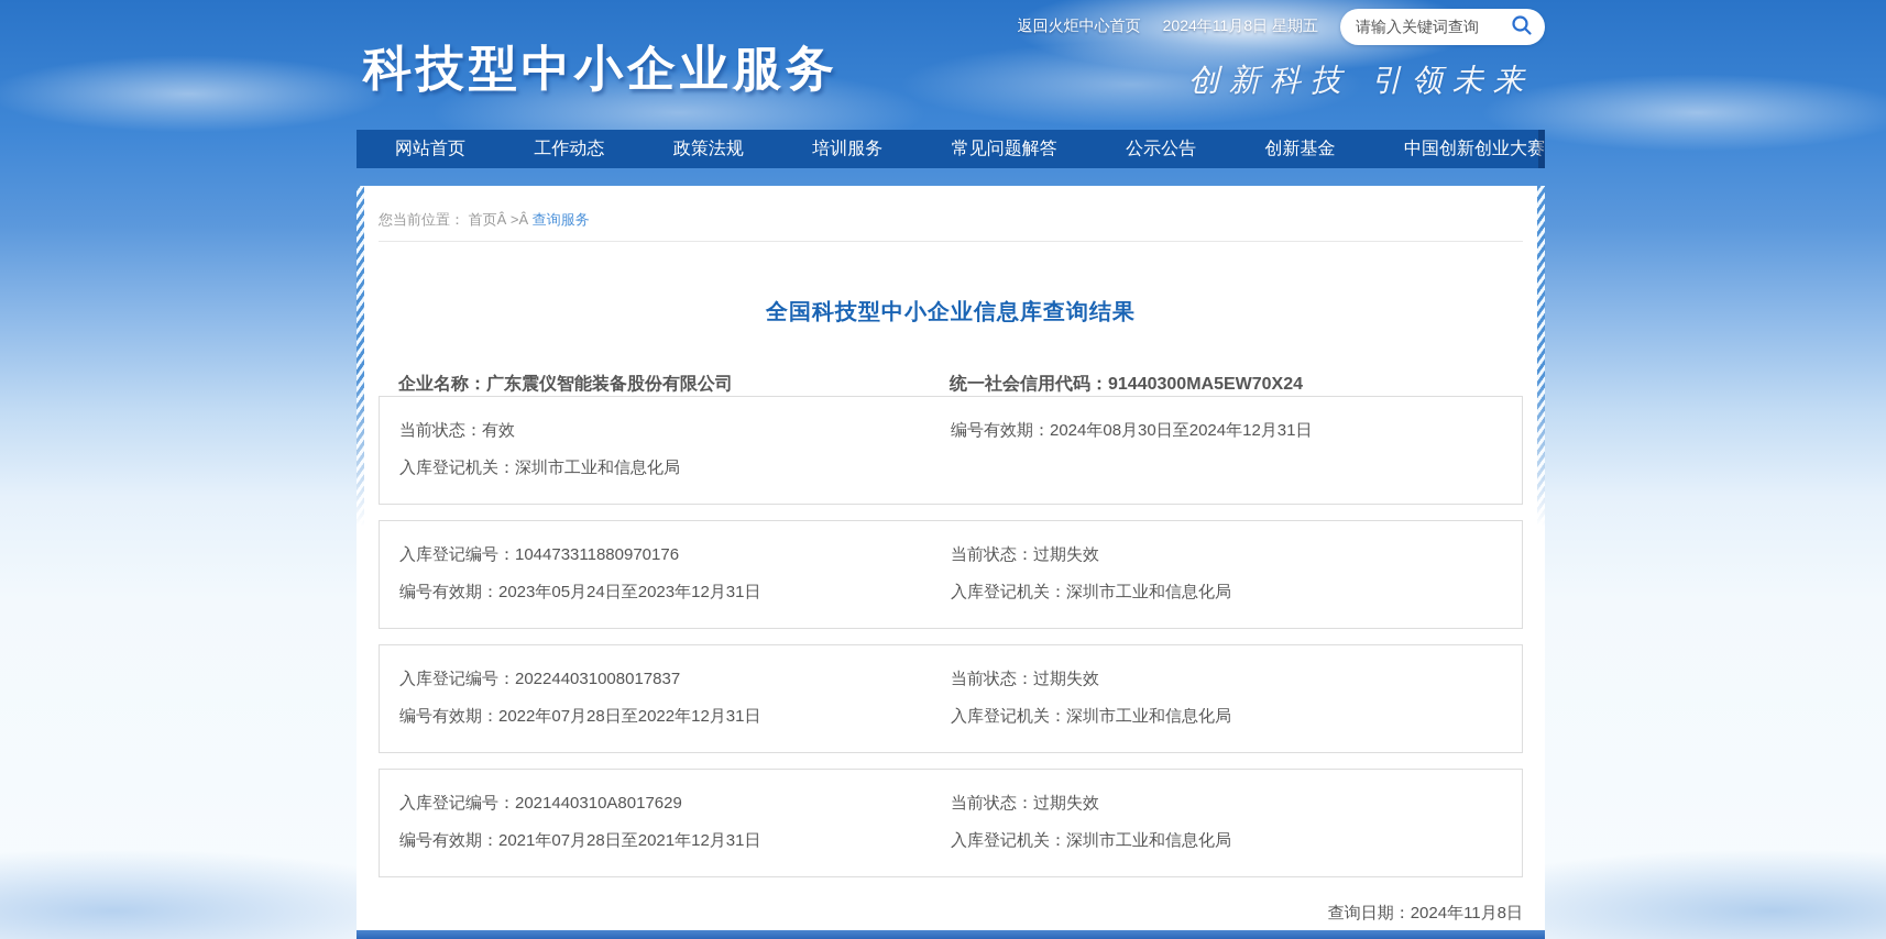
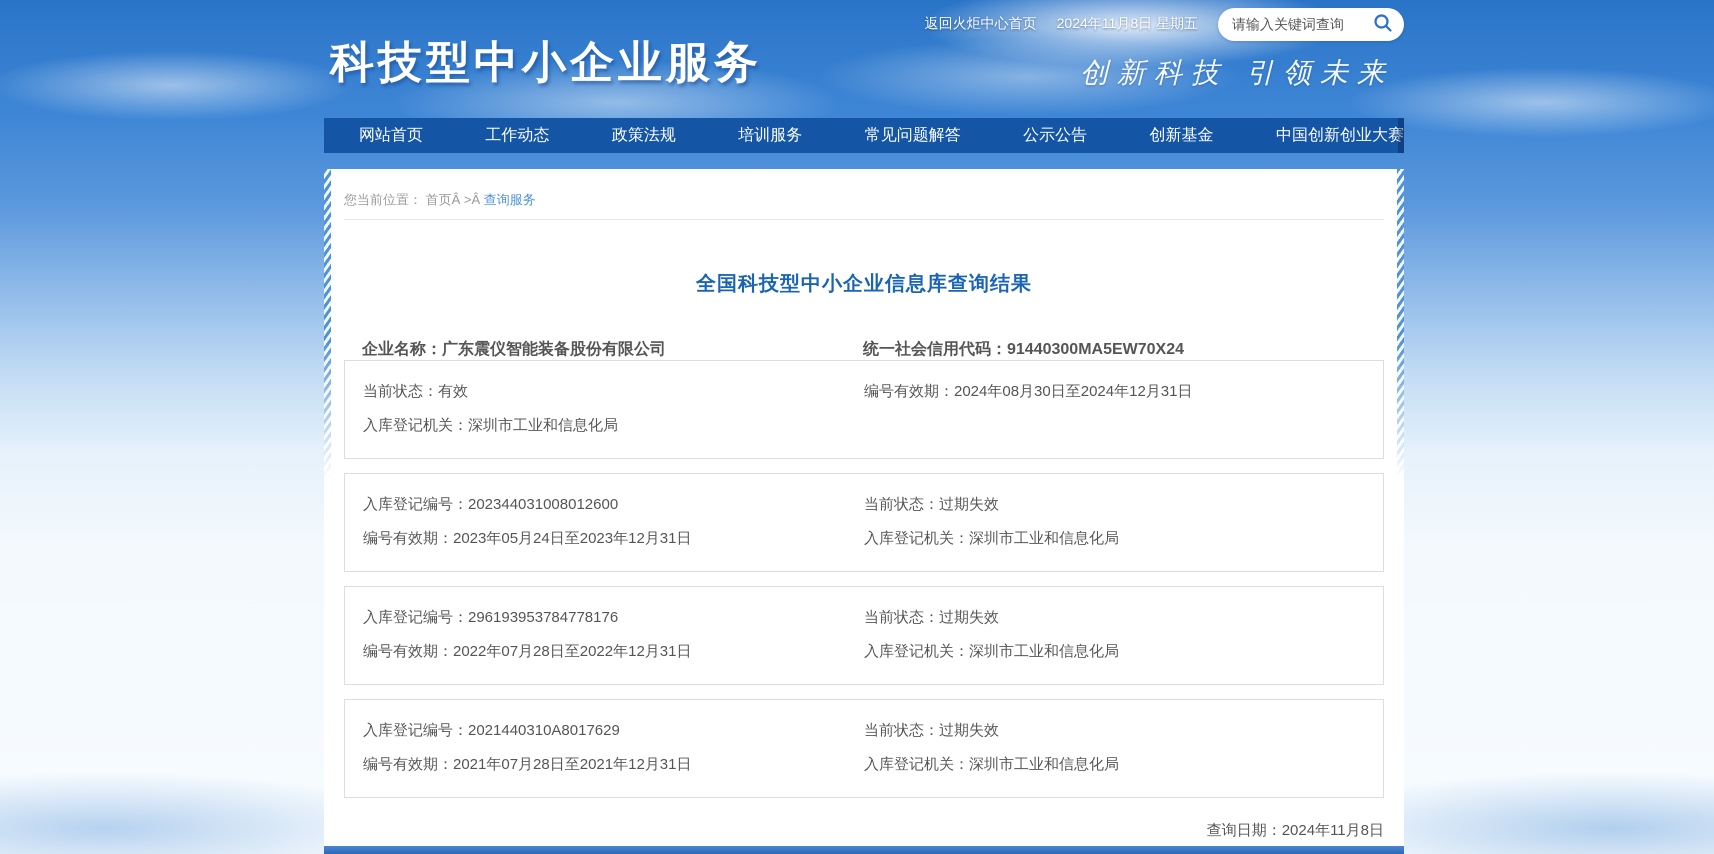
  返回火炬中心首页
  2024年11月8日 星期五
  请输入关键词查询
  科技型中小企业服务
  创新科技 引领未来
  网站首页
  工作动态
  政策法规
  培训服务
  常见问题解答
  公示公告
  创新基金
  中国创新创业大赛
  您当前位置： 首页Â >Â 查询服务
  全国科技型中小企业信息库查询结果
  企业名称：广东震仪智能装备股份有限公司
  统一社会信用代码：91440300MA5EW70X24
  当前状态：有效
  编号有效期：2024年08月30日至2024年12月31日
  入库登记机关：深圳市工业和信息化局
- 入库登记编号：104473311880970176
+ 入库登记编号：202344031008012600
  当前状态：过期失效
  编号有效期：2023年05月24日至2023年12月31日
  入库登记机关：深圳市工业和信息化局
- 入库登记编号：202244031008017837
+ 入库登记编号：296193953784778176
  当前状态：过期失效
  编号有效期：2022年07月28日至2022年12月31日
  入库登记机关：深圳市工业和信息化局
  入库登记编号：2021440310A8017629
  当前状态：过期失效
  编号有效期：2021年07月28日至2021年12月31日
  入库登记机关：深圳市工业和信息化局
  查询日期：2024年11月8日
